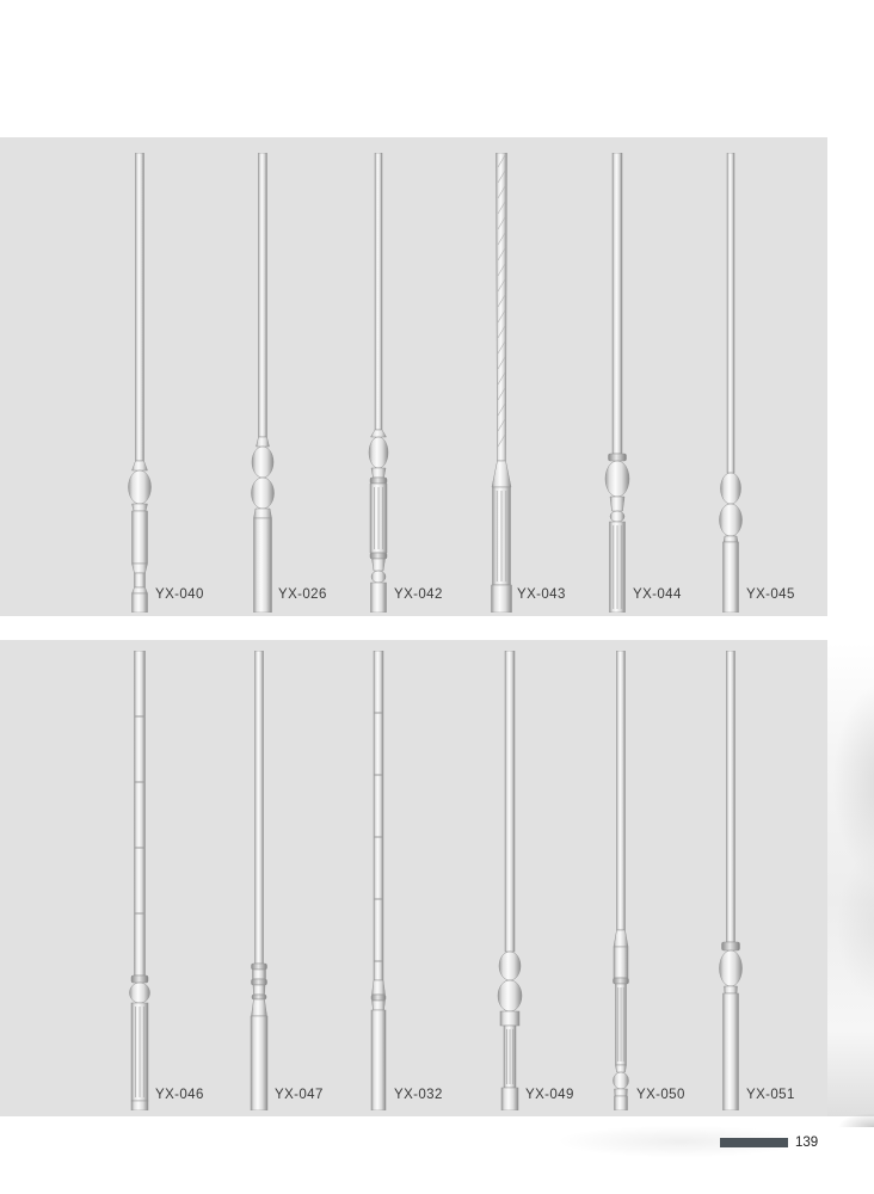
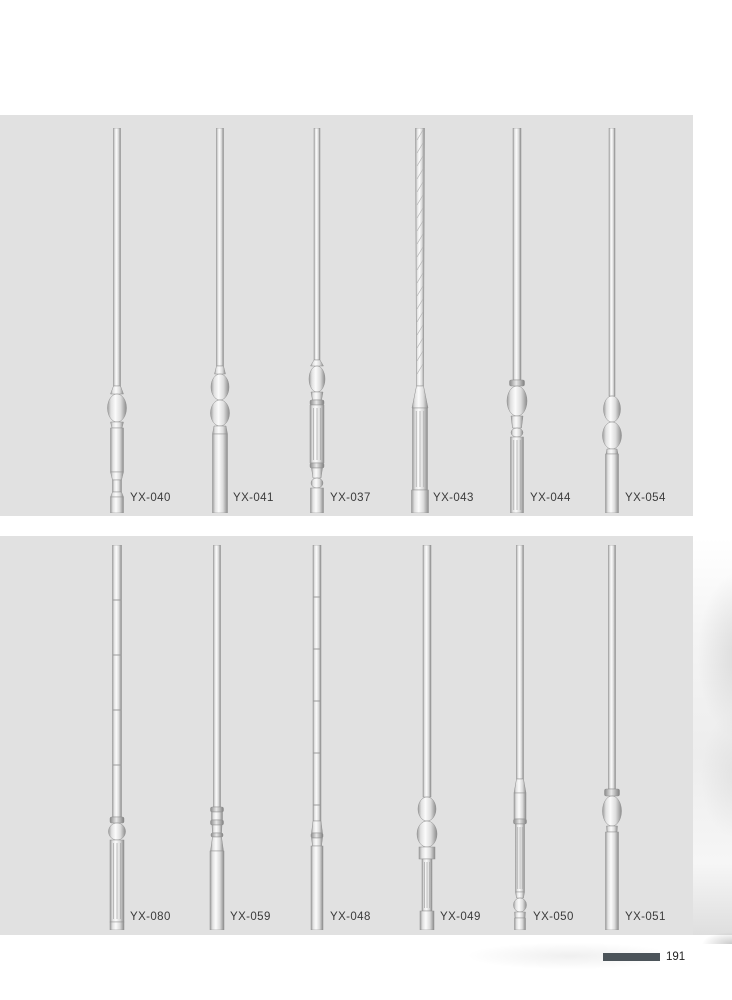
  YX-040
- YX-026
+ YX-041
- YX-042
+ YX-037
  YX-043
  YX-044
- YX-045
+ YX-054
- YX-046
+ YX-080
- YX-047
+ YX-059
- YX-032
+ YX-048
  YX-049
  YX-050
  YX-051
- 139
+ 191
